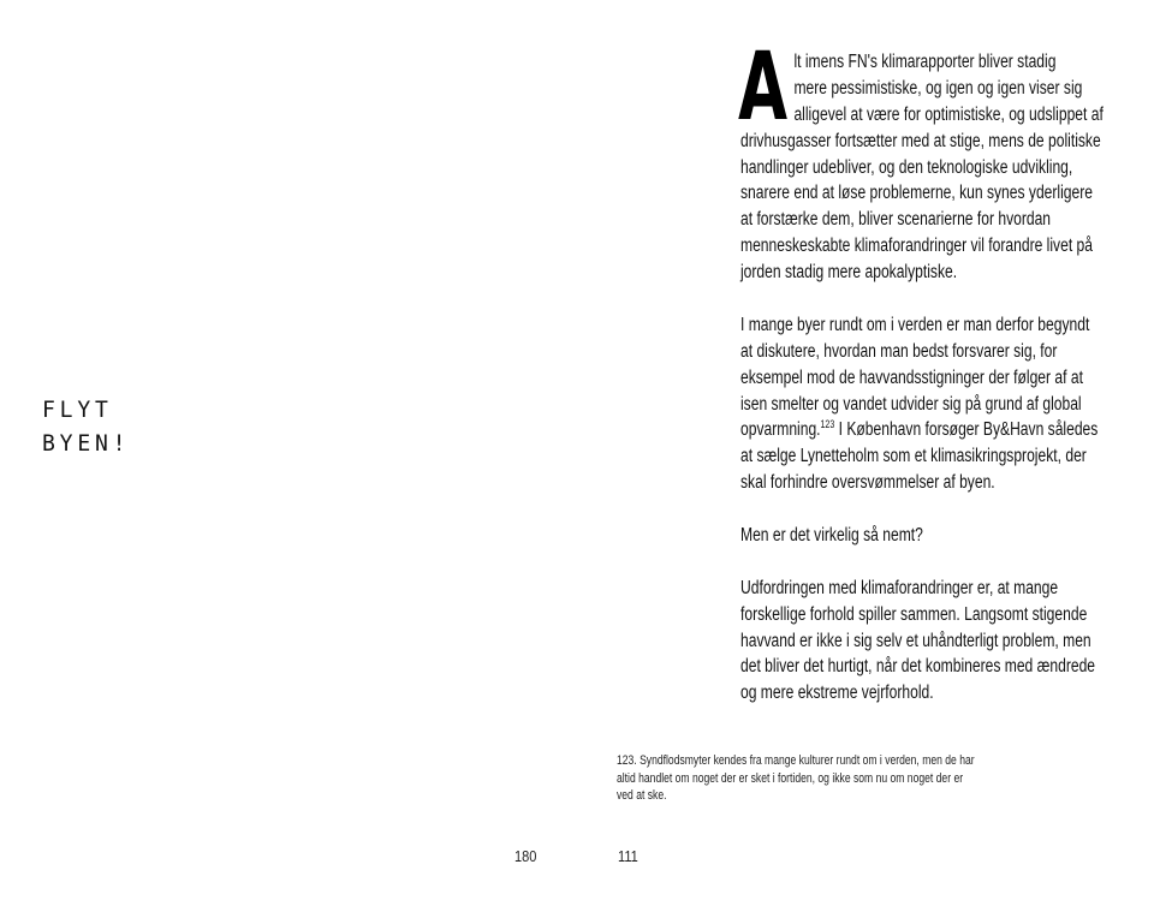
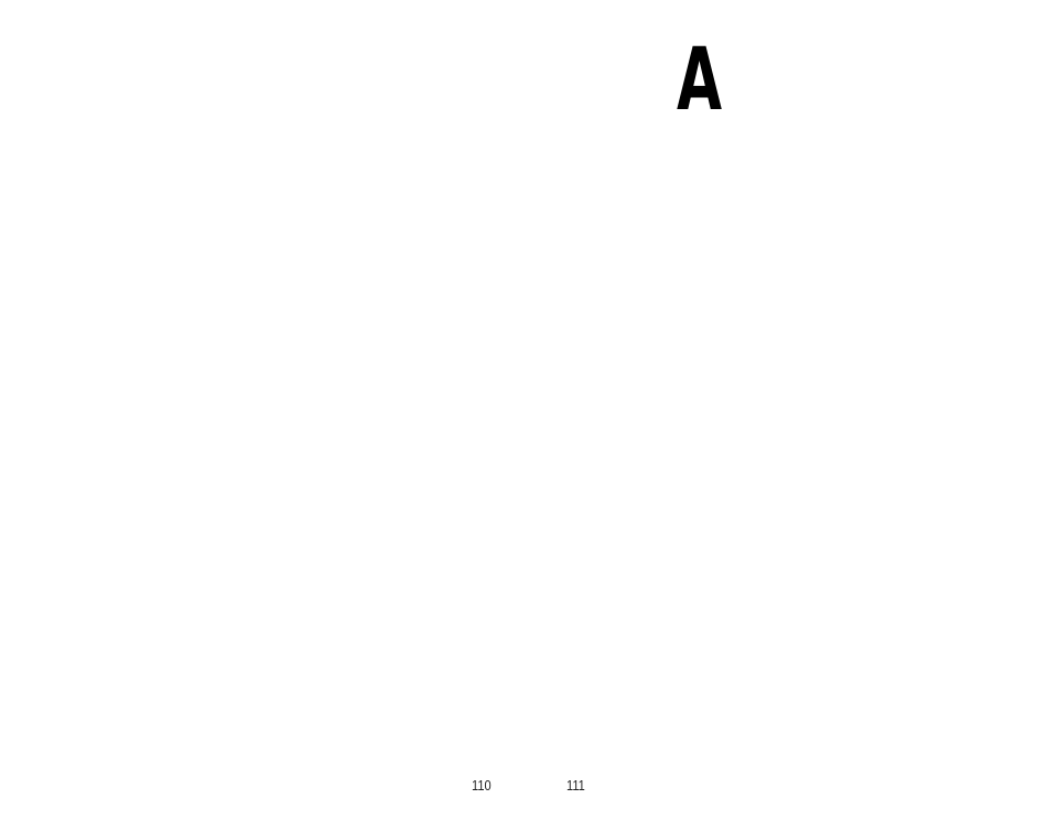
- FLYT
- BYEN!
- 180
+ 110
  A
- lt imens FN's klimarapporter bliver stadig
- mere pessimistiske, og igen og igen viser sig
- alligevel at være for optimistiske, og udslippet af
- drivhusgasser fortsætter med at stige, mens de politiske
- handlinger udebliver, og den teknologiske udvikling,
- snarere end at løse problemerne, kun synes yderligere
- at forstærke dem, bliver scenarierne for hvordan
- menneskeskabte klimaforandringer vil forandre livet på
- jorden stadig mere apokalyptiske.
- I mange byer rundt om i verden er man derfor begyndt
- at diskutere, hvordan man bedst forsvarer sig, for
- eksempel mod de havvandsstigninger der følger af at
- isen smelter og vandet udvider sig på grund af global
- opvarmning.123 I København forsøger By&Havn således
- at sælge Lynetteholm som et klimasikringsprojekt, der
- skal forhindre oversvømmelser af byen.
- Men er det virkelig så nemt?
- Udfordringen med klimaforandringer er, at mange
- forskellige forhold spiller sammen. Langsomt stigende
- havvand er ikke i sig selv et uhåndterligt problem, men
- det bliver det hurtigt, når det kombineres med ændrede
- og mere ekstreme vejrforhold.
- 123. Syndflodsmyter kendes fra mange kulturer rundt om i verden, men de har
- altid handlet om noget der er sket i fortiden, og ikke som nu om noget der er
- ved at ske.
  111
